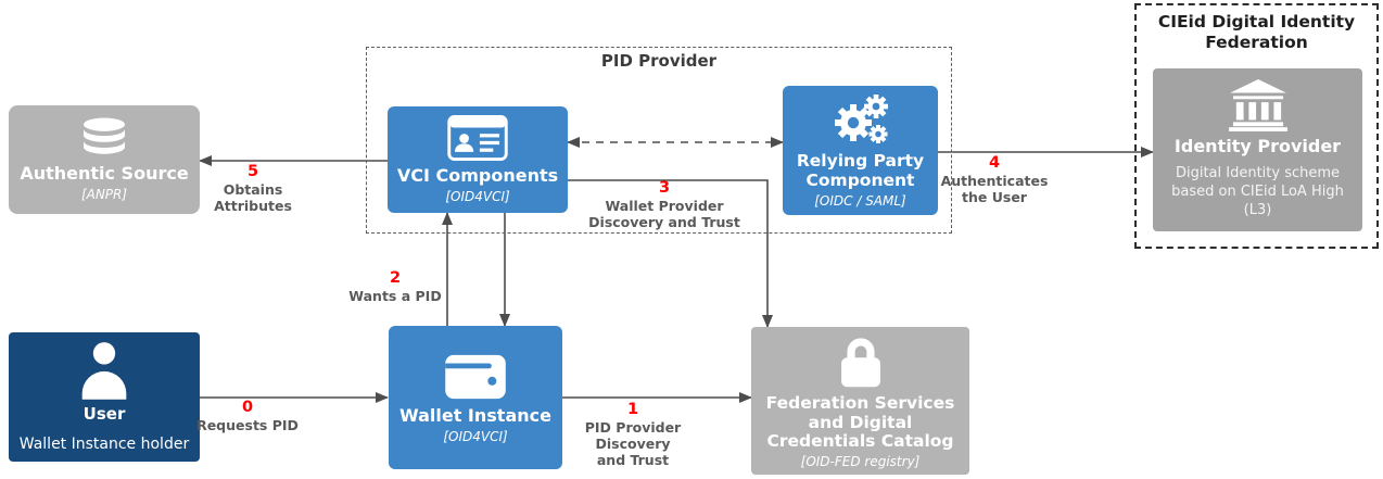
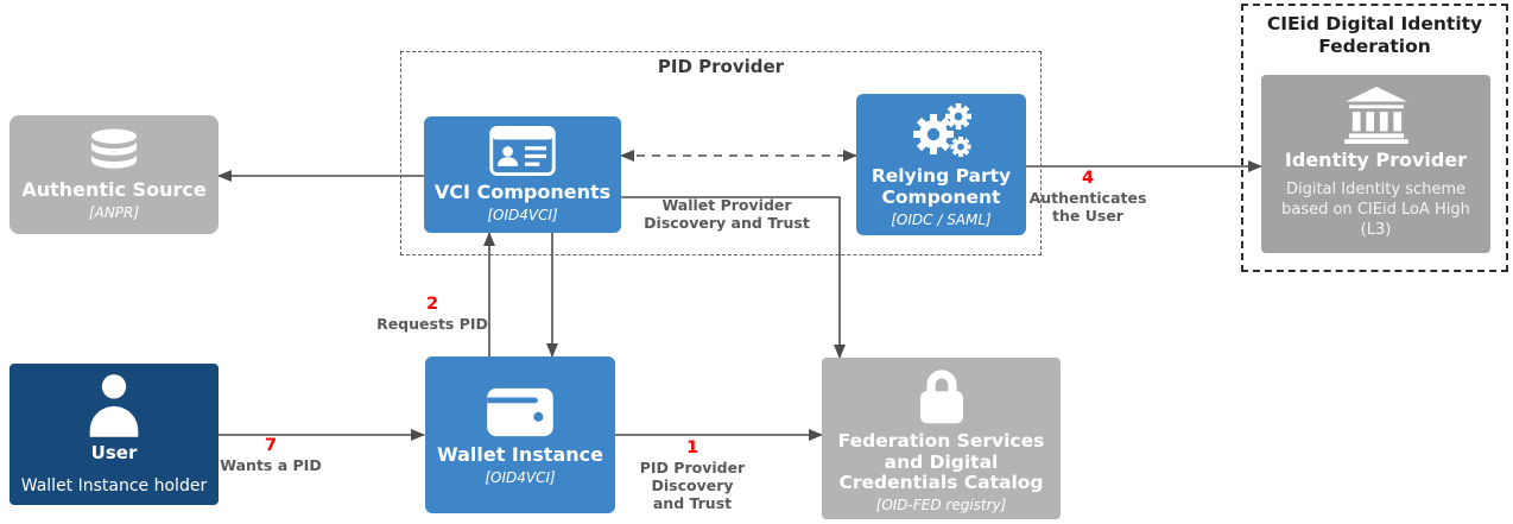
  PID Provider
  CIEid Digital Identity
  Federation
  Authentic Source
  [ANPR]
  VCI Components
  [OID4VCI]
  Relying Party
  Component
  [OIDC / SAML]
  Identity Provider
  Digital Identity scheme
  based on CIEid LoA High
  (L3)
  User
  Wallet Instance holder
  Wallet Instance
  [OID4VCI]
  Federation Services
  and Digital
  Credentials Catalog
  [OID-FED registry]
- 0
+ 7
- Requests PID
+ Wants a PID
  1
  PID Provider
  Discovery
  and Trust
  2
- Wants a PID
+ Requests PID
- 3
  Wallet Provider
  Discovery and Trust
  4
  Authenticates
  the User
- 5
- Obtains
- Attributes
